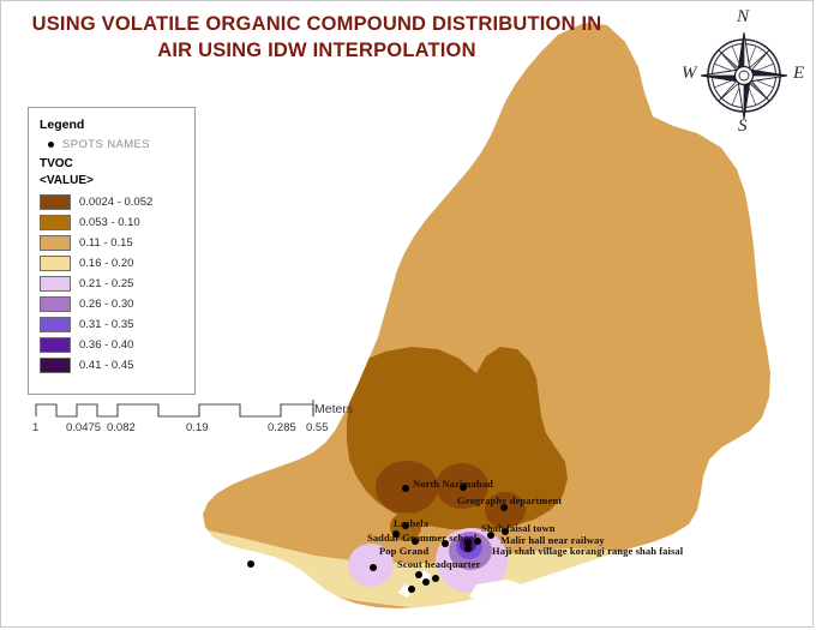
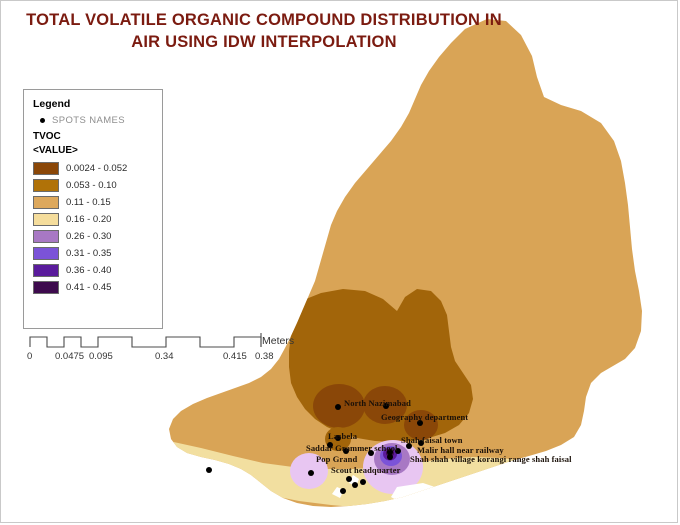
  North Nazimabad
  Geography department
  Lasbela
  Shah faisal town
  Saddar Grammer school
  Malir hall near railway
  Pop Grand
- Haji shah village korangi range shah faisal
+ Shah shah village korangi range shah faisal
  Scout headquarter
- USING VOLATILE ORGANIC COMPOUND DISTRIBUTION IN
+ TOTAL VOLATILE ORGANIC COMPOUND DISTRIBUTION IN
  AIR USING IDW INTERPOLATION
  Legend
  SPOTS NAMES
  TVOC
  <VALUE>
  0.0024 - 0.052
  0.053 - 0.10
  0.11 - 0.15
  0.16 - 0.20
- 0.21 - 0.25
  0.26 - 0.30
  0.31 - 0.35
  0.36 - 0.40
  0.41 - 0.45
- 1
+ 0
  0.0475
- 0.082
+ 0.095
- 0.19
+ 0.34
- 0.285
+ 0.415
- 0.55
+ 0.38
  Meters
- N
- W
- E
- S
